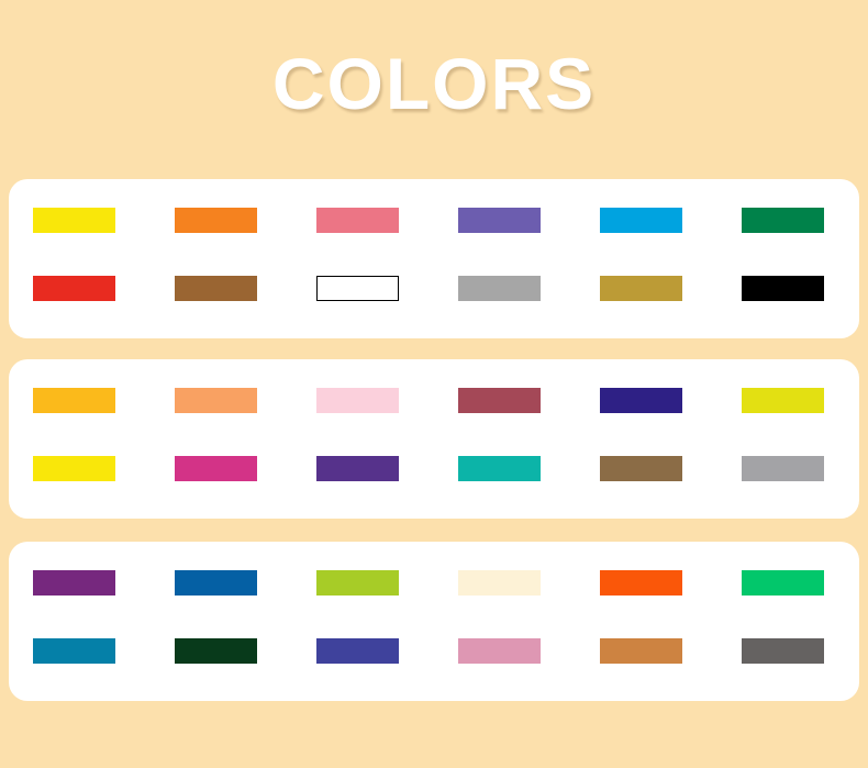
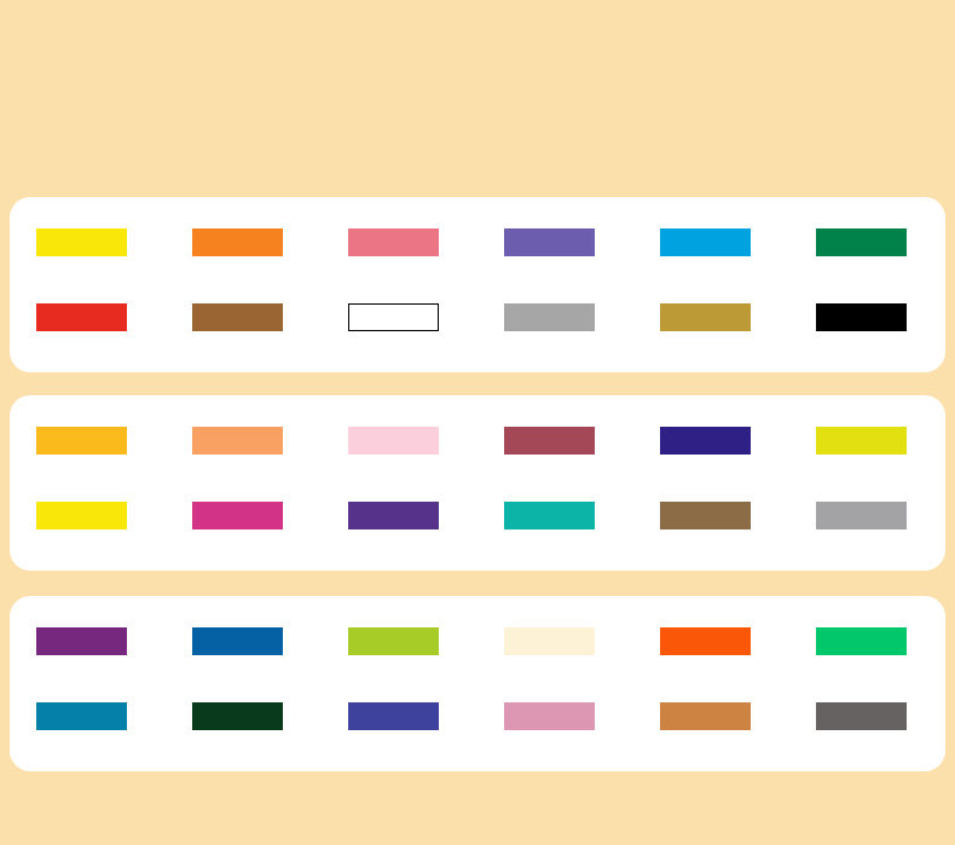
- COLORS
